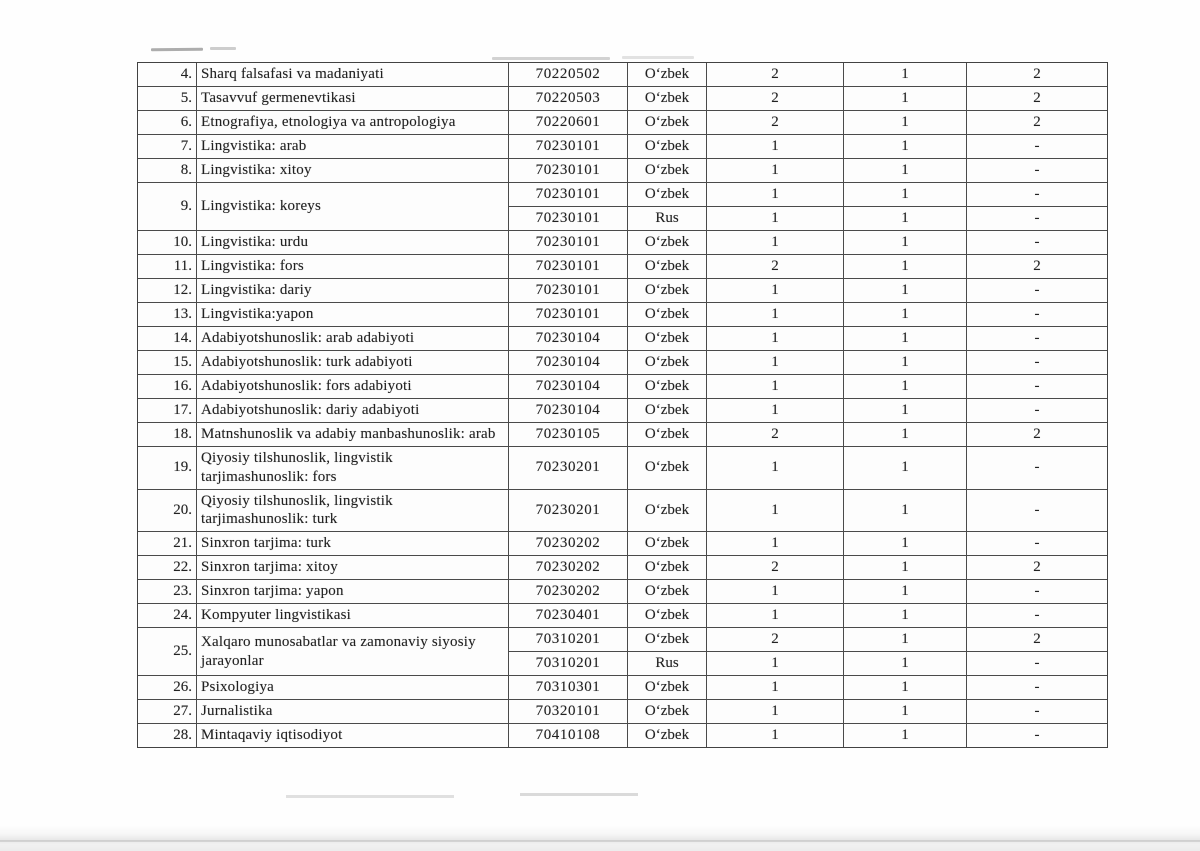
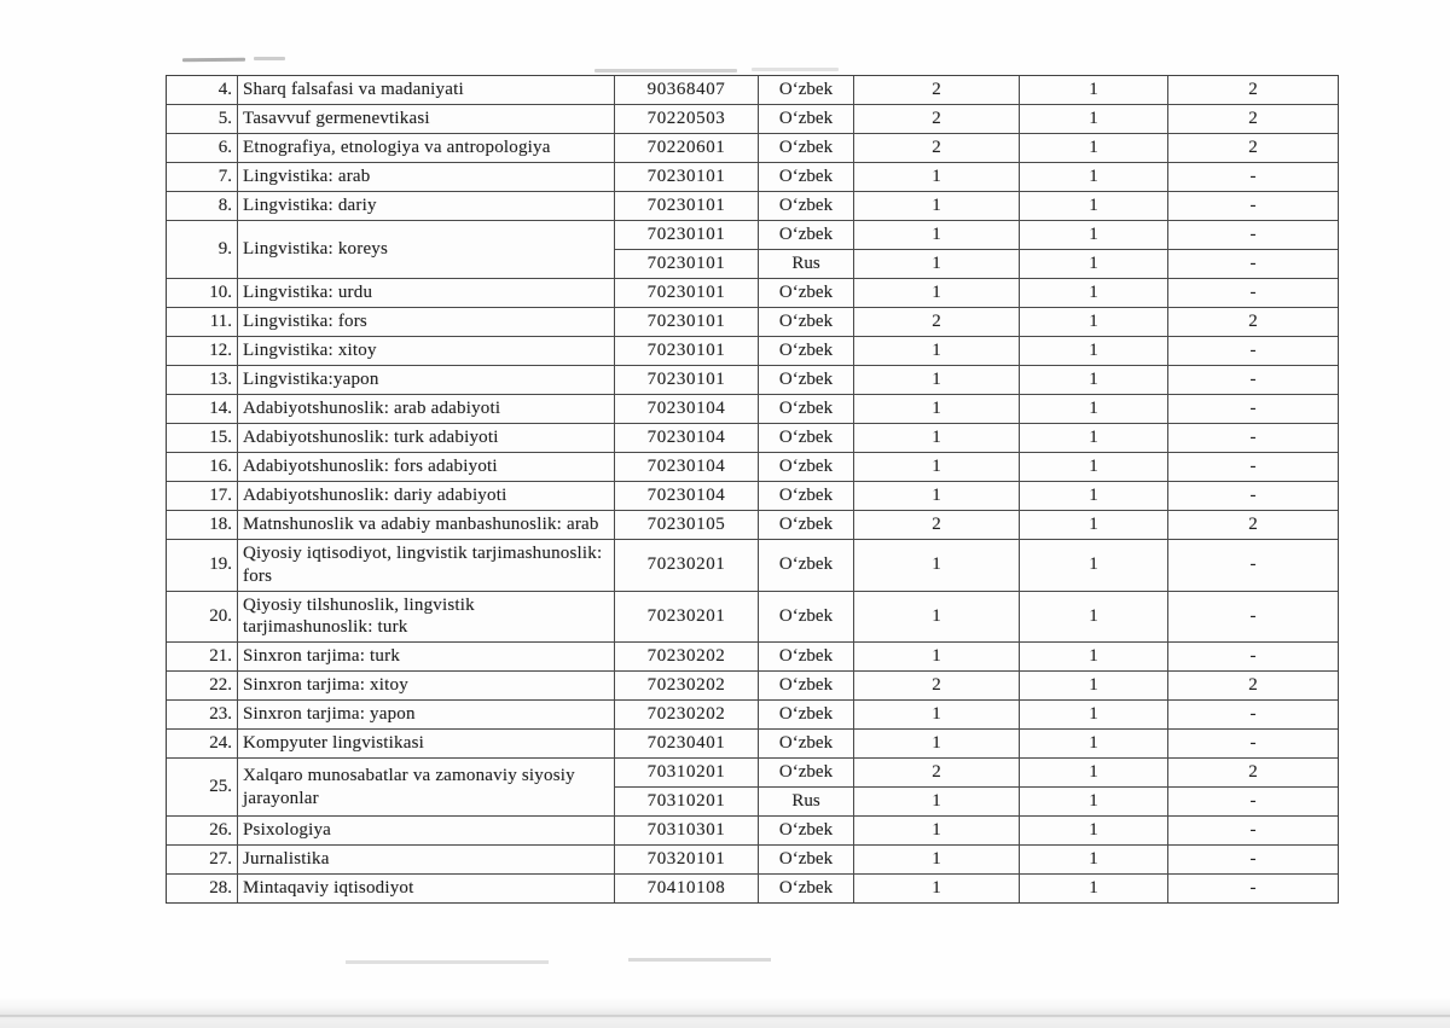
- 4.	Sharq falsafasi va madaniyati	70220502	Oʻzbek	2	1	2
+ 4.	Sharq falsafasi va madaniyati	90368407	Oʻzbek	2	1	2
  5.	Tasavvuf germenevtikasi	70220503	Oʻzbek	2	1	2
  6.	Etnografiya, etnologiya va antropologiya	70220601	Oʻzbek	2	1	2
  7.	Lingvistika: arab	70230101	Oʻzbek	1	1	-
- 8.	Lingvistika: xitoy	70230101	Oʻzbek	1	1	-
+ 8.	Lingvistika: dariy	70230101	Oʻzbek	1	1	-
  9.	Lingvistika: koreys	70230101	Oʻzbek	1	1	-
  70230101	Rus	1	1	-
  10.	Lingvistika: urdu	70230101	Oʻzbek	1	1	-
  11.	Lingvistika: fors	70230101	Oʻzbek	2	1	2
- 12.	Lingvistika: dariy	70230101	Oʻzbek	1	1	-
+ 12.	Lingvistika: xitoy	70230101	Oʻzbek	1	1	-
  13.	Lingvistika:yapon	70230101	Oʻzbek	1	1	-
  14.	Adabiyotshunoslik: arab adabiyoti	70230104	Oʻzbek	1	1	-
  15.	Adabiyotshunoslik: turk adabiyoti	70230104	Oʻzbek	1	1	-
  16.	Adabiyotshunoslik: fors adabiyoti	70230104	Oʻzbek	1	1	-
  17.	Adabiyotshunoslik: dariy adabiyoti	70230104	Oʻzbek	1	1	-
  18.	Matnshunoslik va adabiy manbashunoslik: arab	70230105	Oʻzbek	2	1	2
- 19.	Qiyosiy tilshunoslik, lingvistik tarjimashunoslik: fors	70230201	Oʻzbek	1	1	-
+ 19.	Qiyosiy iqtisodiyot, lingvistik tarjimashunoslik: fors	70230201	Oʻzbek	1	1	-
  20.	Qiyosiy tilshunoslik, lingvistik tarjimashunoslik: turk	70230201	Oʻzbek	1	1	-
  21.	Sinxron tarjima: turk	70230202	Oʻzbek	1	1	-
  22.	Sinxron tarjima: xitoy	70230202	Oʻzbek	2	1	2
  23.	Sinxron tarjima: yapon	70230202	Oʻzbek	1	1	-
  24.	Kompyuter lingvistikasi	70230401	Oʻzbek	1	1	-
  25.	Xalqaro munosabatlar va zamonaviy siyosiy jarayonlar	70310201	Oʻzbek	2	1	2
  70310201	Rus	1	1	-
  26.	Psixologiya	70310301	Oʻzbek	1	1	-
  27.	Jurnalistika	70320101	Oʻzbek	1	1	-
  28.	Mintaqaviy iqtisodiyot	70410108	Oʻzbek	1	1	-
